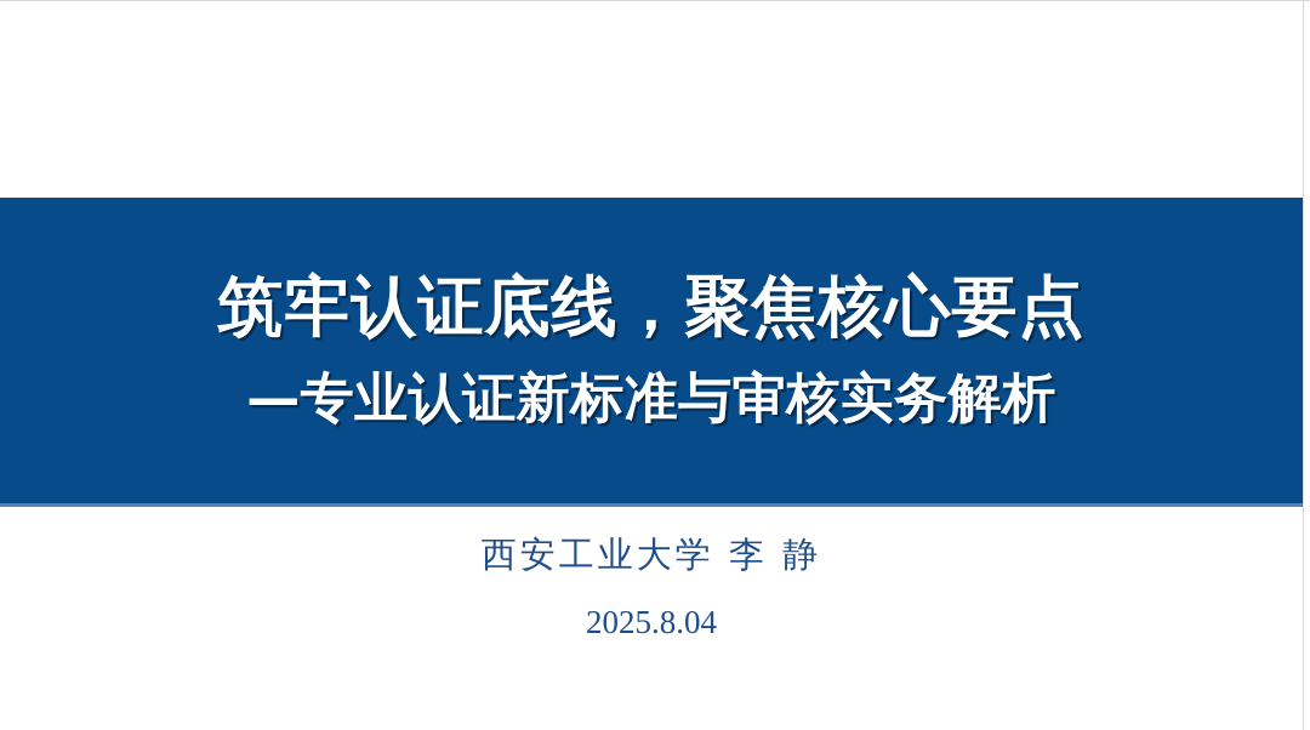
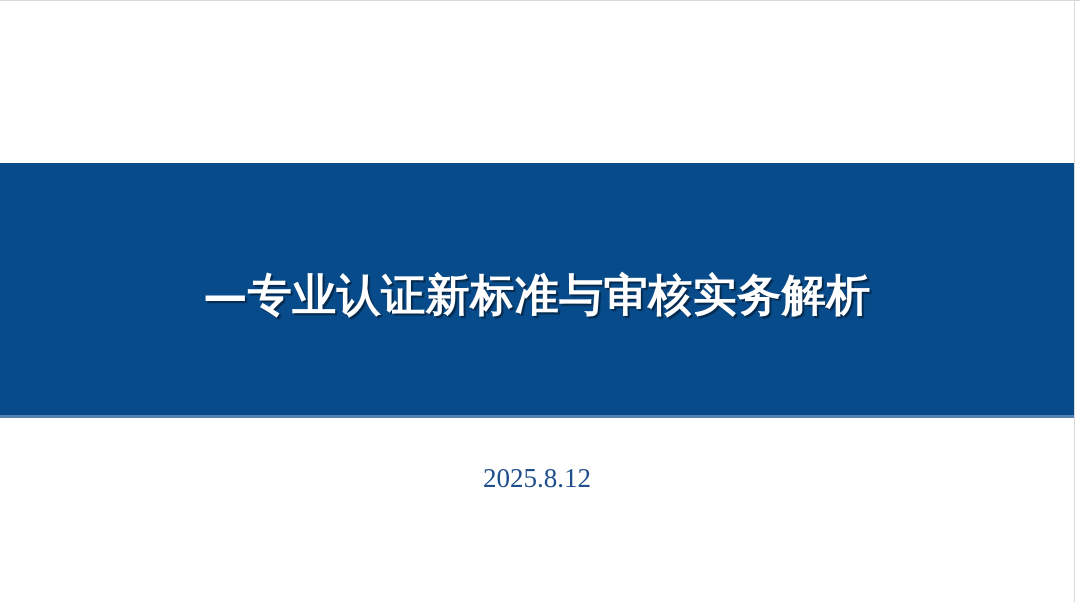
- 筑牢认证底线，聚焦核心要点
  —专业认证新标准与审核实务解析
- 西安工业大学 李 静
- 2025.8.04
+ 2025.8.12
